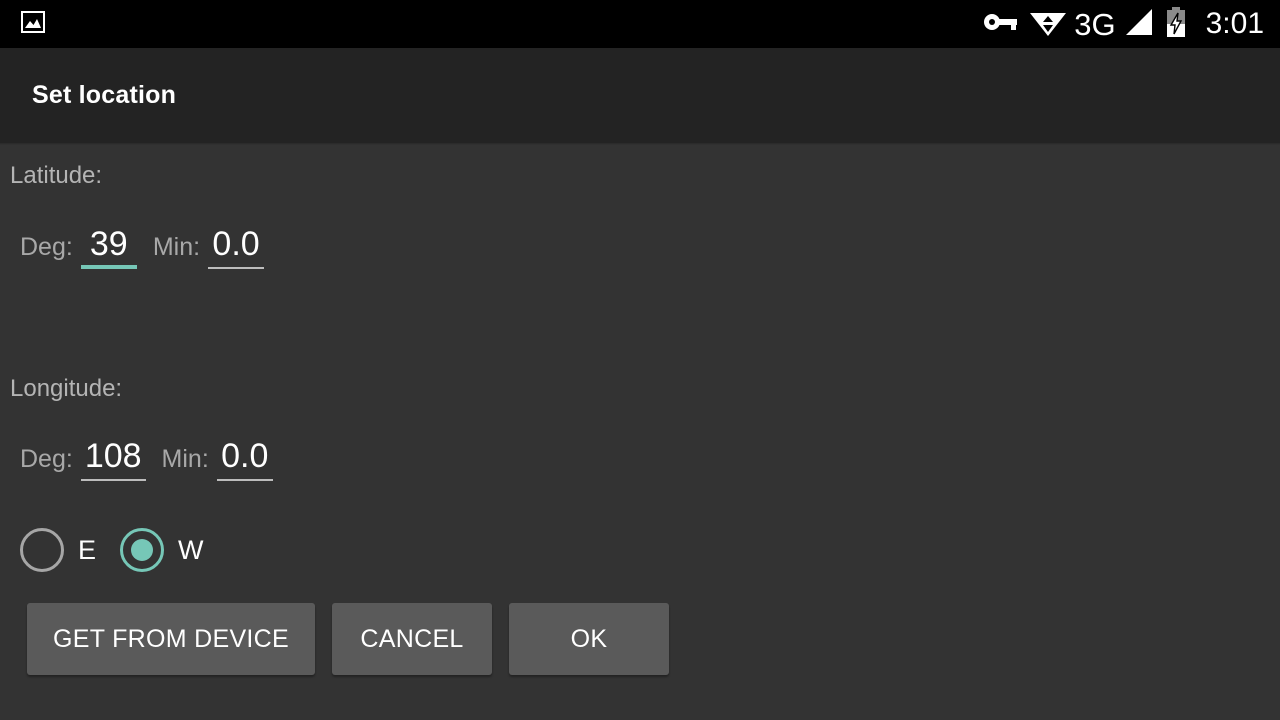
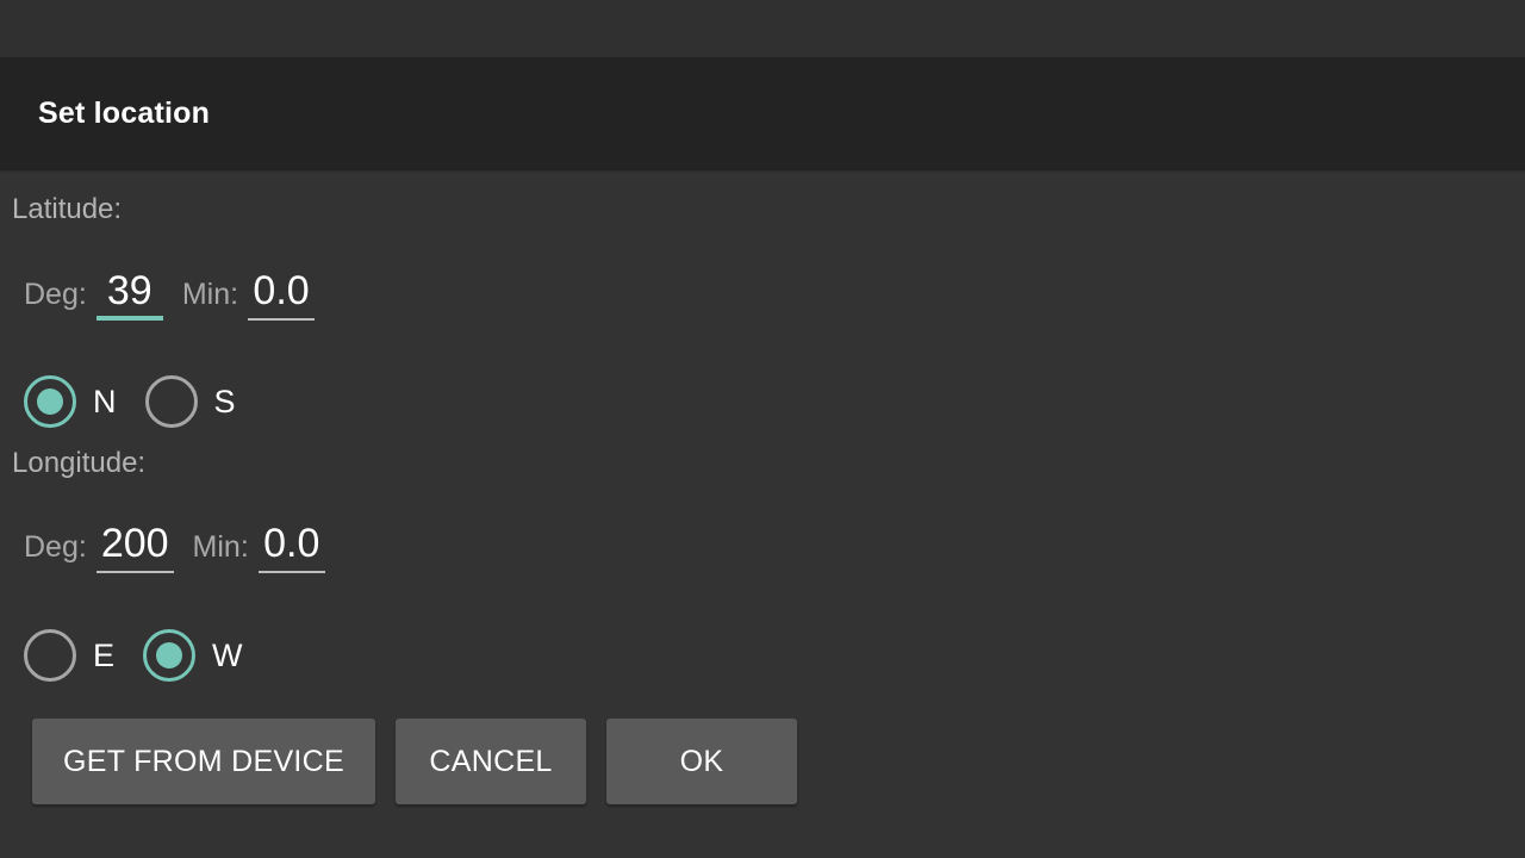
- 3G
- 3:01
  Set location
  Latitude:
  Deg:
  39
  Min:
  0.0
+ N
+ S
  Longitude:
  Deg:
- 108
+ 200
  Min:
  0.0
  E
  W
  GET FROM DEVICE
  CANCEL
  OK
